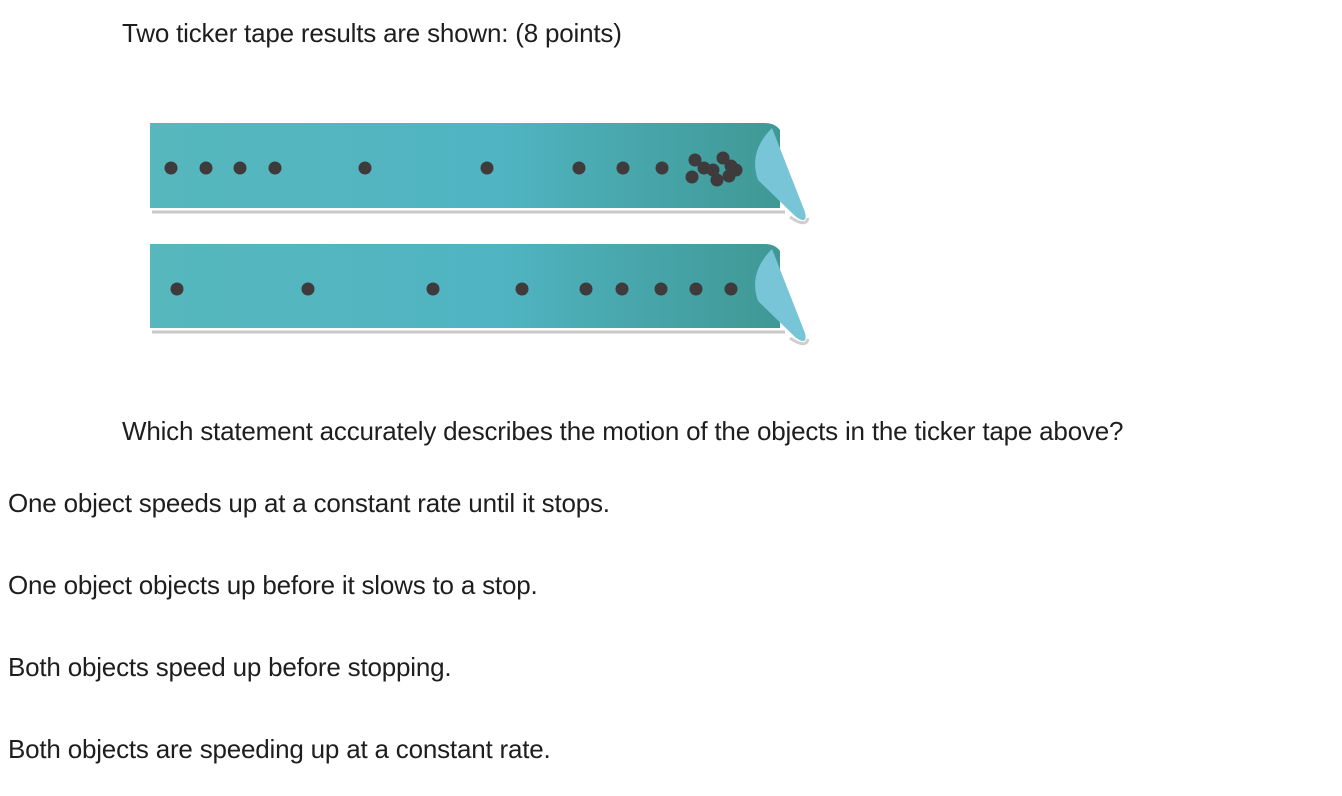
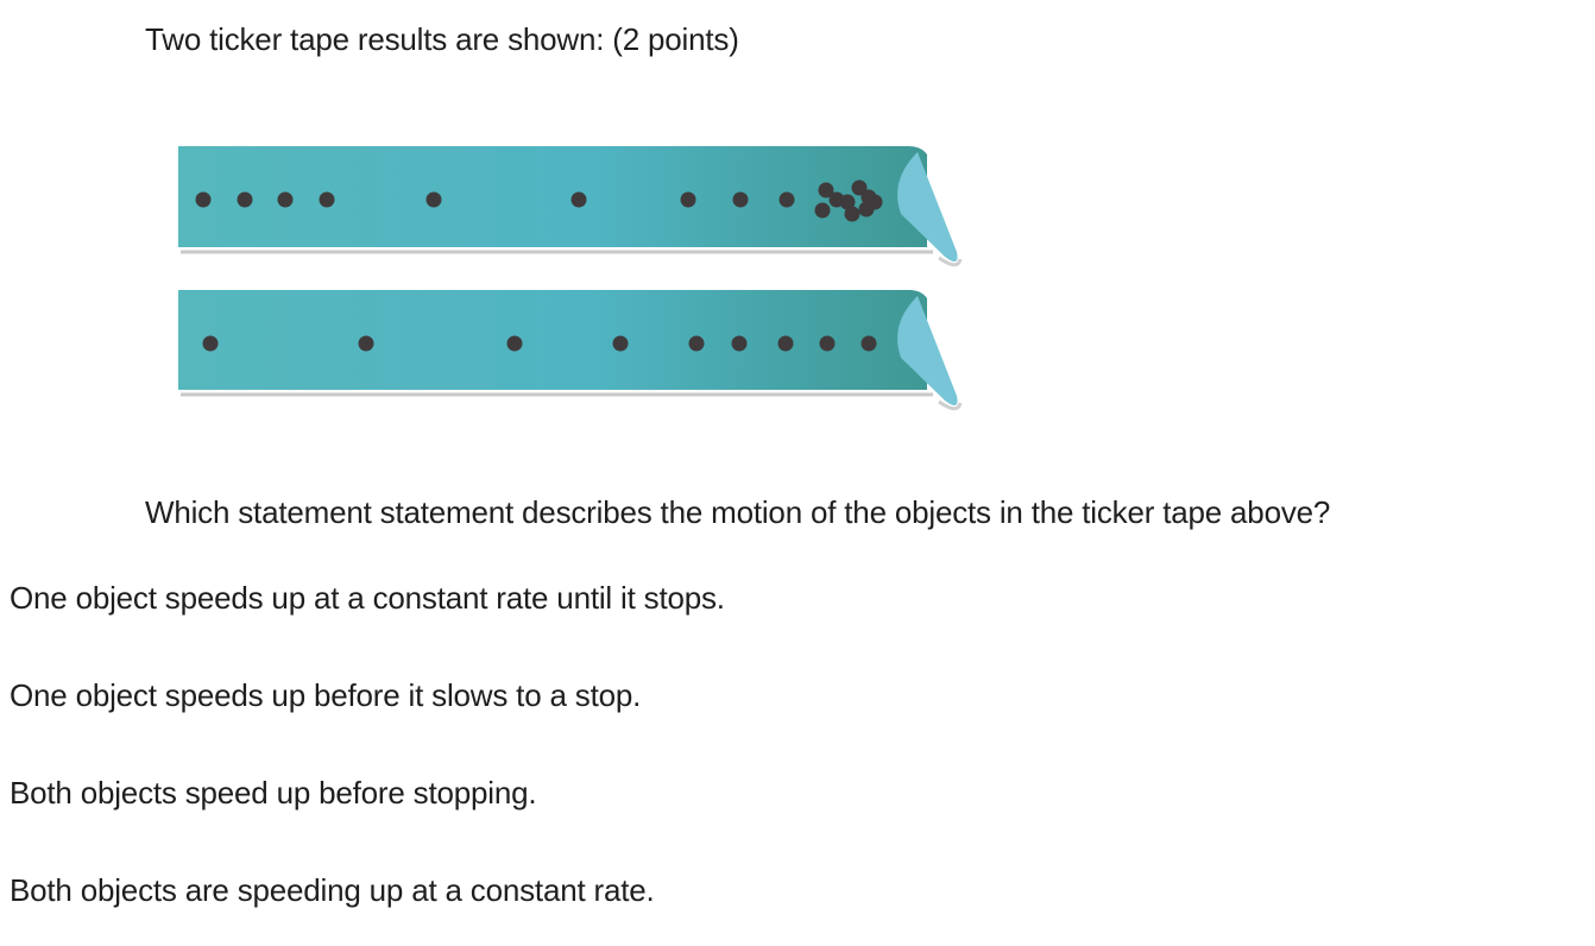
- Two ticker tape results are shown: (8 points)
+ Two ticker tape results are shown: (2 points)
- Which statement accurately describes the motion of the objects in the ticker tape above?
+ Which statement statement describes the motion of the objects in the ticker tape above?
  One object speeds up at a constant rate until it stops.
- One object objects up before it slows to a stop.
+ One object speeds up before it slows to a stop.
  Both objects speed up before stopping.
  Both objects are speeding up at a constant rate.
